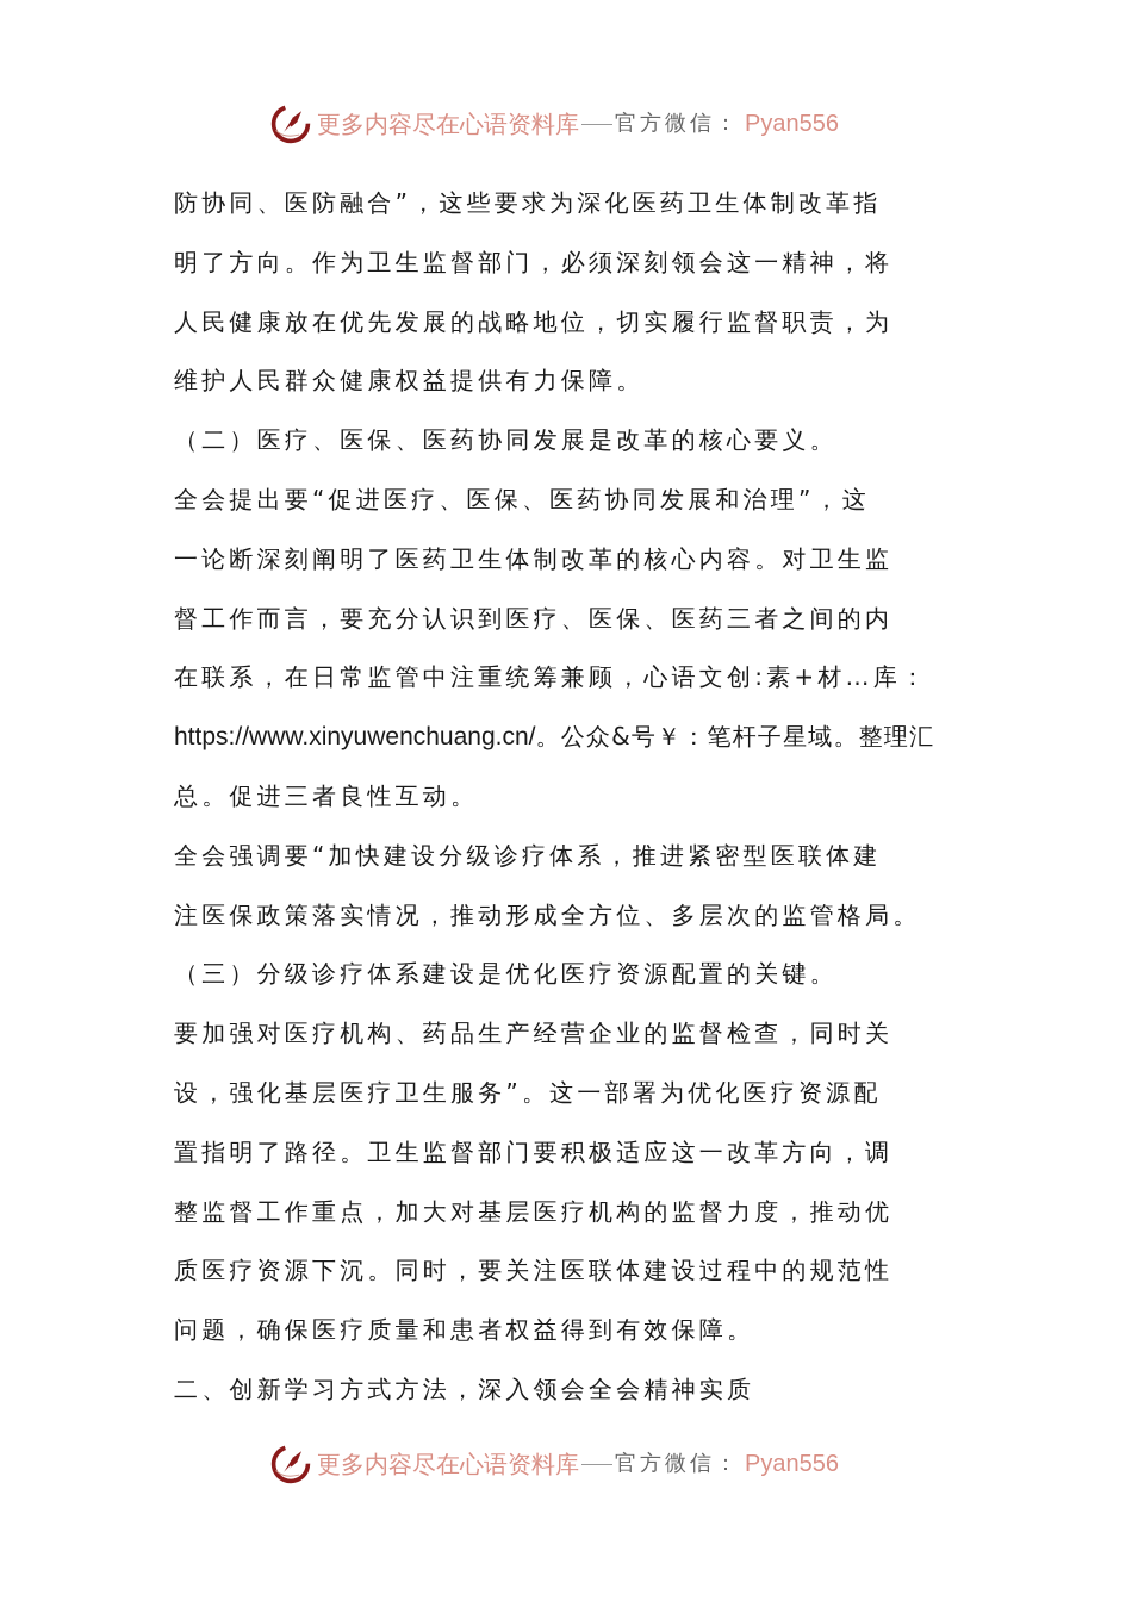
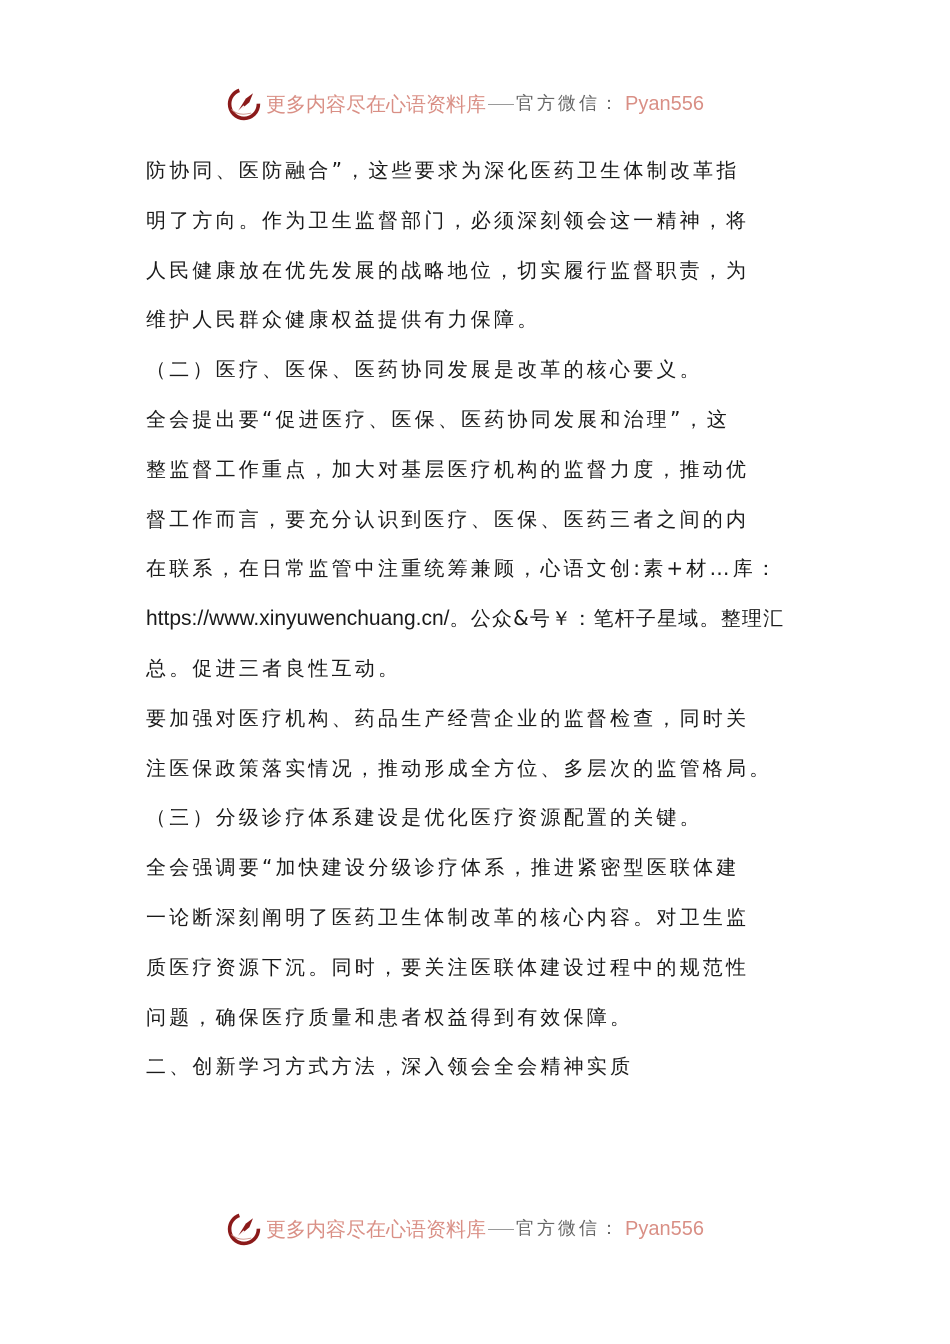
  更多内容尽在心语资料库
  官方微信：
  Pyan556
  防协同、医防融合”，这些要求为深化医药卫生体制改革指
  明了方向。作为卫生监督部门，必须深刻领会这一精神，将
  人民健康放在优先发展的战略地位，切实履行监督职责，为
  维护人民群众健康权益提供有力保障。
  （二）医疗、医保、医药协同发展是改革的核心要义。
  全会提出要“促进医疗、医保、医药协同发展和治理”，这
- 一论断深刻阐明了医药卫生体制改革的核心内容。对卫生监
+ 整监督工作重点，加大对基层医疗机构的监督力度，推动优
  督工作而言，要充分认识到医疗、医保、医药三者之间的内
  在联系，在日常监管中注重统筹兼顾，心语文创:素+材…库：
  https://www.xinyuwenchuang.cn/。公众&号￥：笔杆子星域。整理汇
  总。促进三者良性互动。
- 全会强调要“加快建设分级诊疗体系，推进紧密型医联体建
+ 要加强对医疗机构、药品生产经营企业的监督检查，同时关
  注医保政策落实情况，推动形成全方位、多层次的监管格局。
  （三）分级诊疗体系建设是优化医疗资源配置的关键。
- 要加强对医疗机构、药品生产经营企业的监督检查，同时关
+ 全会强调要“加快建设分级诊疗体系，推进紧密型医联体建
- 设，强化基层医疗卫生服务”。这一部署为优化医疗资源配
- 置指明了路径。卫生监督部门要积极适应这一改革方向，调
- 整监督工作重点，加大对基层医疗机构的监督力度，推动优
+ 一论断深刻阐明了医药卫生体制改革的核心内容。对卫生监
  质医疗资源下沉。同时，要关注医联体建设过程中的规范性
  问题，确保医疗质量和患者权益得到有效保障。
  二、创新学习方式方法，深入领会全会精神实质
  更多内容尽在心语资料库
  官方微信：
  Pyan556
